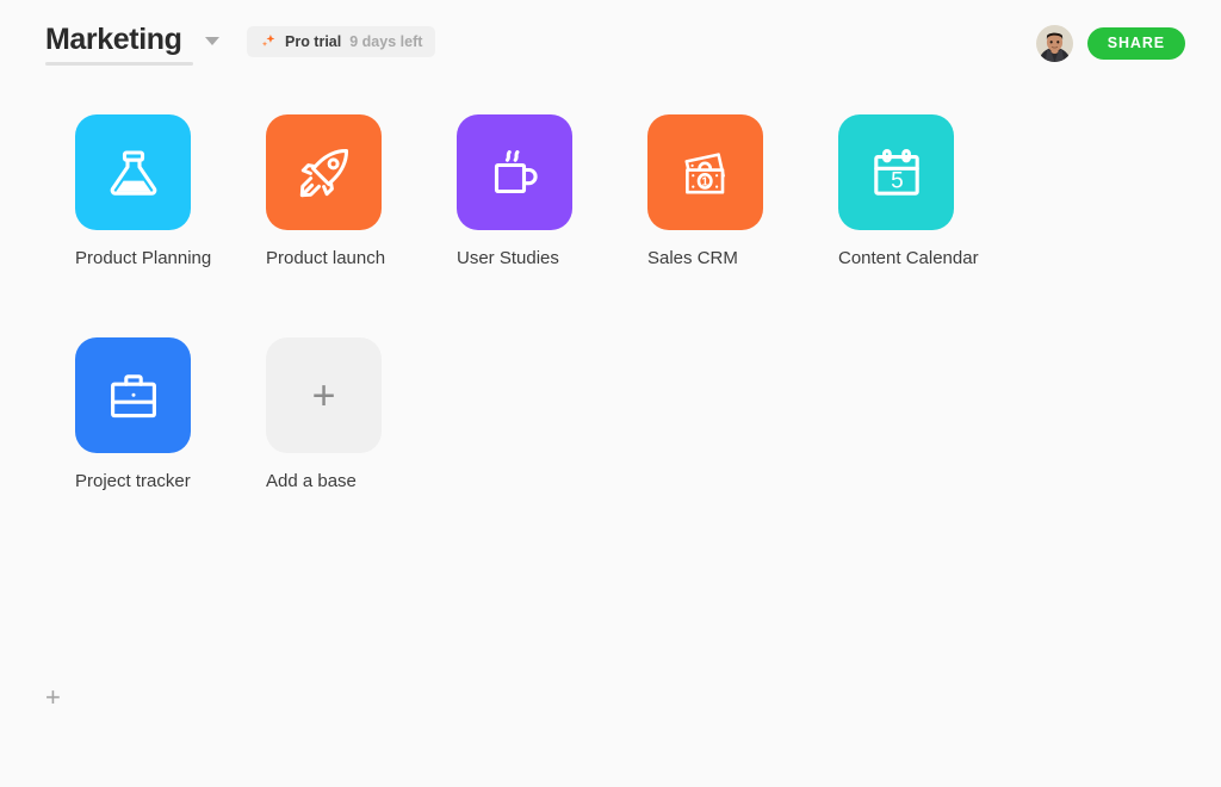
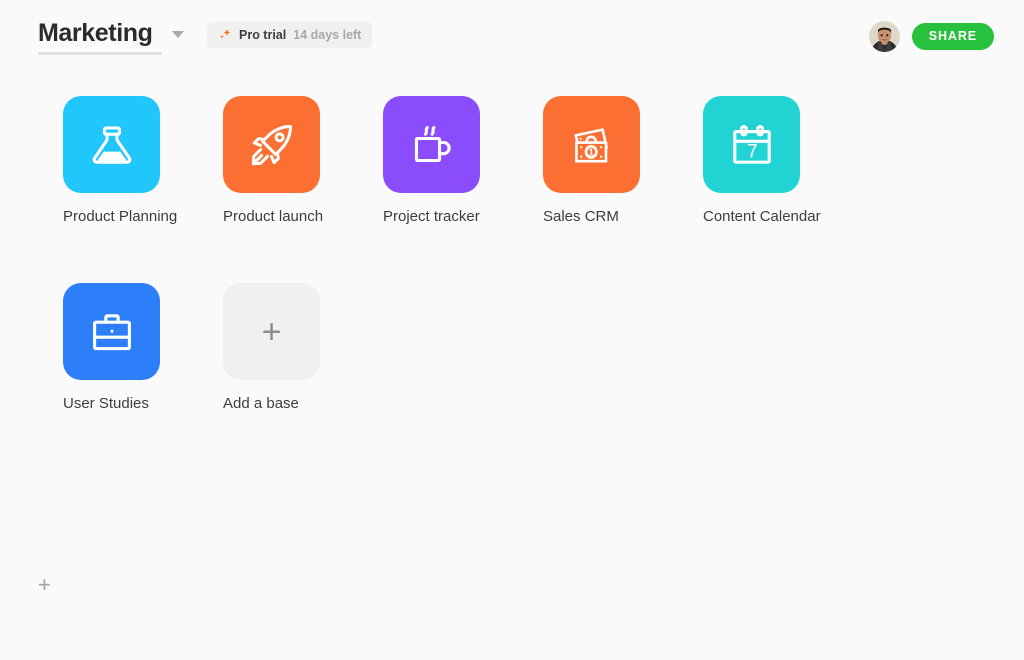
  Marketing
  Pro trial
- 9 days left
+ 14 days left
  SHARE
  Product Planning
  Product launch
- User Studies
+ Project tracker
  1
  Sales CRM
- 5
+ 7
  Content Calendar
- Project tracker
+ User Studies
  +
  Add a base
  +
